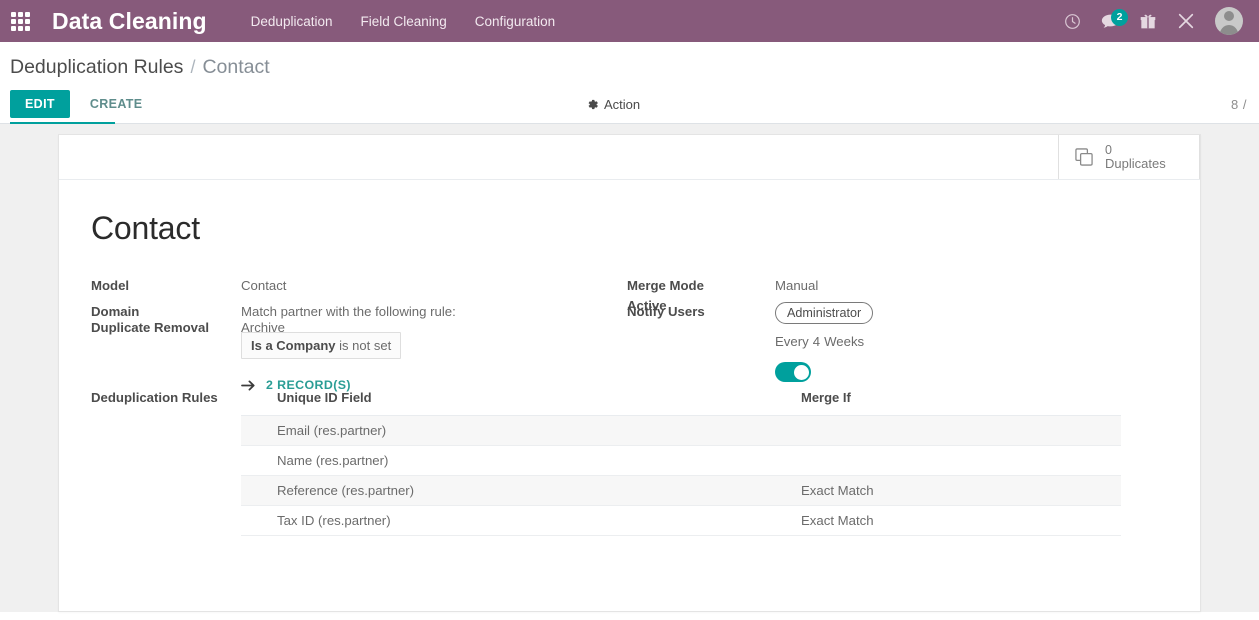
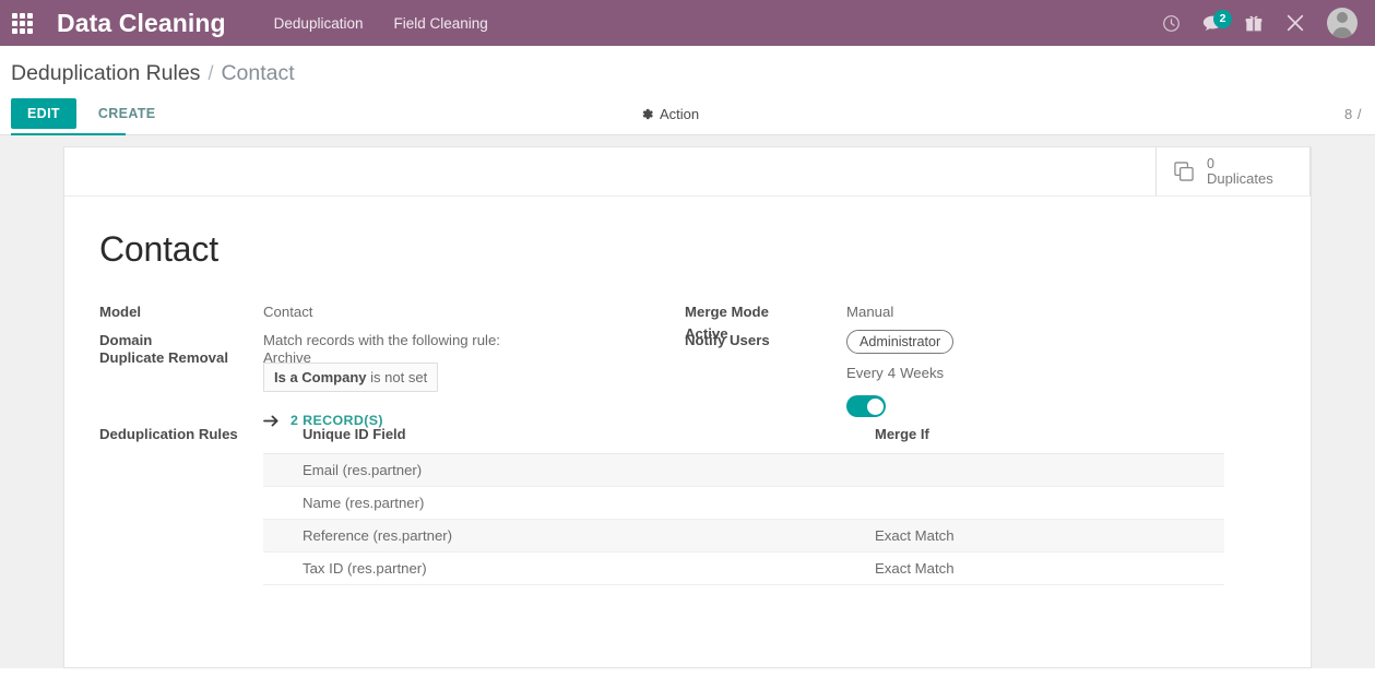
  Data Cleaning
  Deduplication
  Field Cleaning
- Configuration
  2
  Deduplication Rules
  /
  Contact
  EDIT
  CREATE
  Action
  8 /
  0
  Duplicates
  Contact
  Model
  Contact
  Merge Mode
  Manual
  Domain
- Match partner with the following rule:
+ Match records with the following rule:
  Is a Company is not set
  2 RECORD(S)
  Notify Users
  Administrator
  Every 4 Weeks
  Duplicate Removal
  Archive
  Active
  Deduplication Rules
  Unique ID Field	Merge If
  Email (res.partner)
  Name (res.partner)
  Reference (res.partner)	Exact Match
  Tax ID (res.partner)	Exact Match
